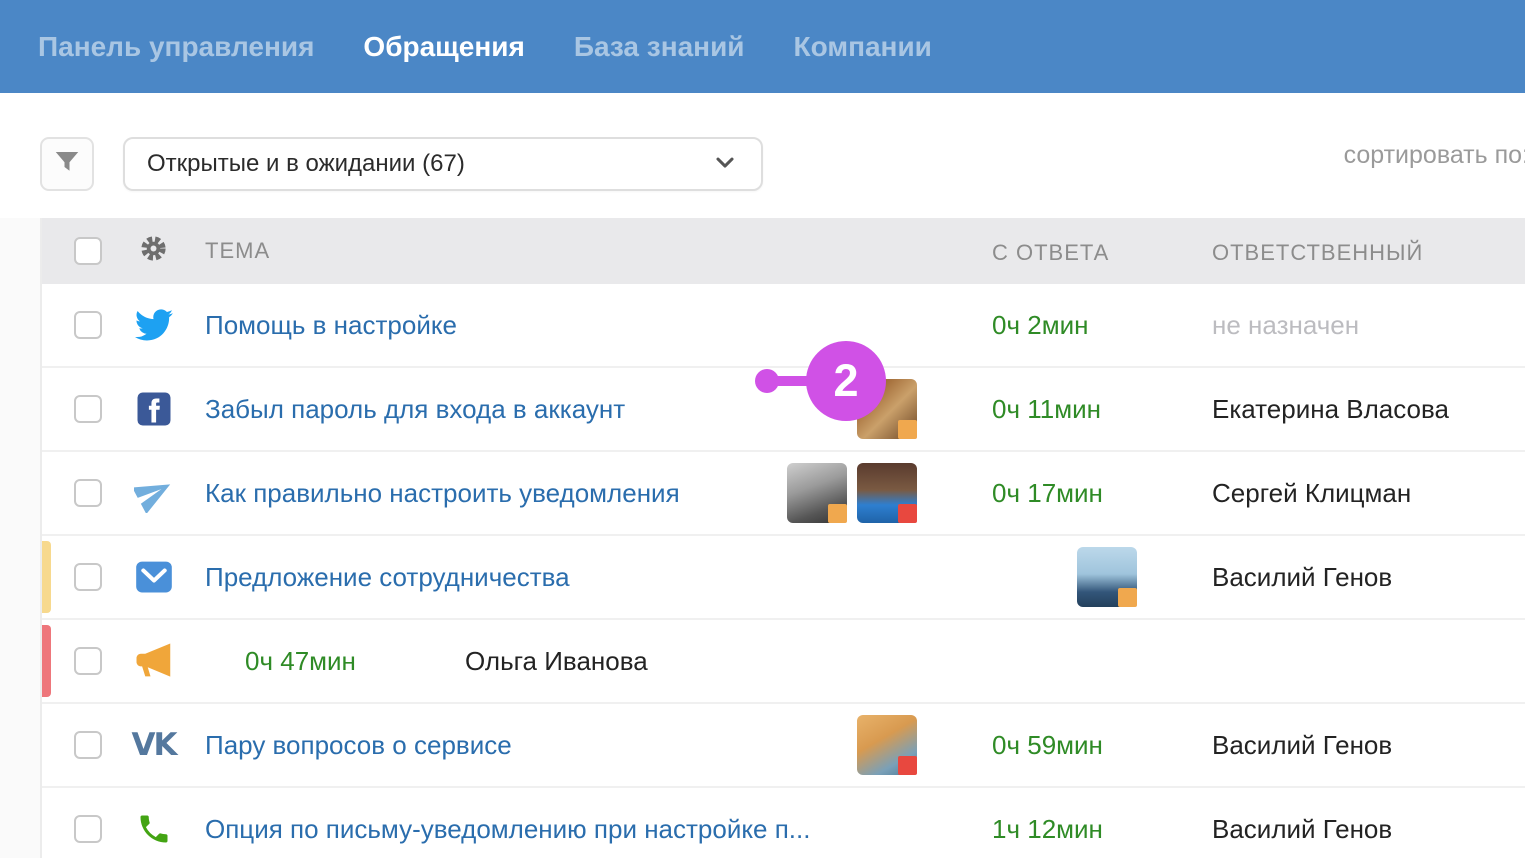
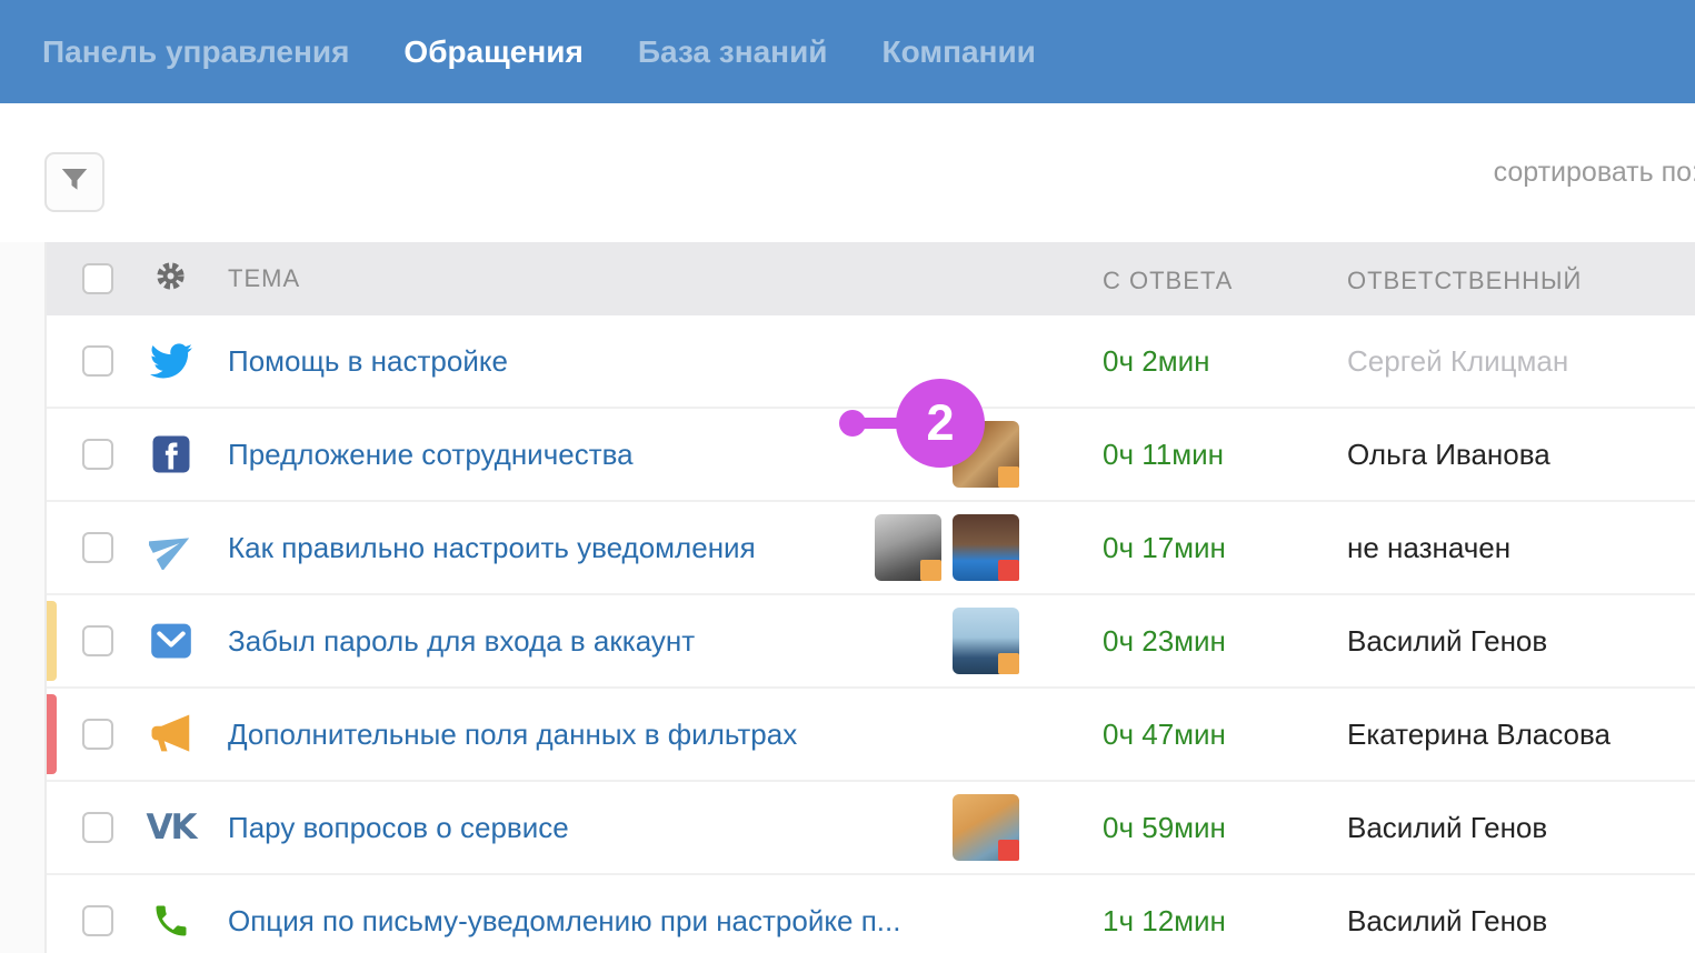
  Панель управления
  Обращения
  База знаний
  Компании
- Открытые и в ожидании (67)
  сортировать по
  2
  ТЕМА
  С ОТВЕТА
  ОТВЕТСТВЕННЫЙ
  Помощь в настройке
  0ч 2мин
- не назначен
+ Сергей Клицман
- Забыл пароль для входа в аккаунт
+ Предложение сотрудничества
  0ч 11мин
- Екатерина Власова
+ Ольга Иванова
  Как правильно настроить уведомления
  0ч 17мин
- Сергей Клицман
+ не назначен
- Предложение сотрудничества
+ Забыл пароль для входа в аккаунт
+ 0ч 23мин
  Василий Генов
+ Дополнительные поля данных в фильтрах
  0ч 47мин
- Ольга Иванова
+ Екатерина Власова
  VK
  Пару вопросов о сервисе
  0ч 59мин
  Василий Генов
  Опция по письму-уведомлению при настройке п...
  1ч 12мин
  Василий Генов
